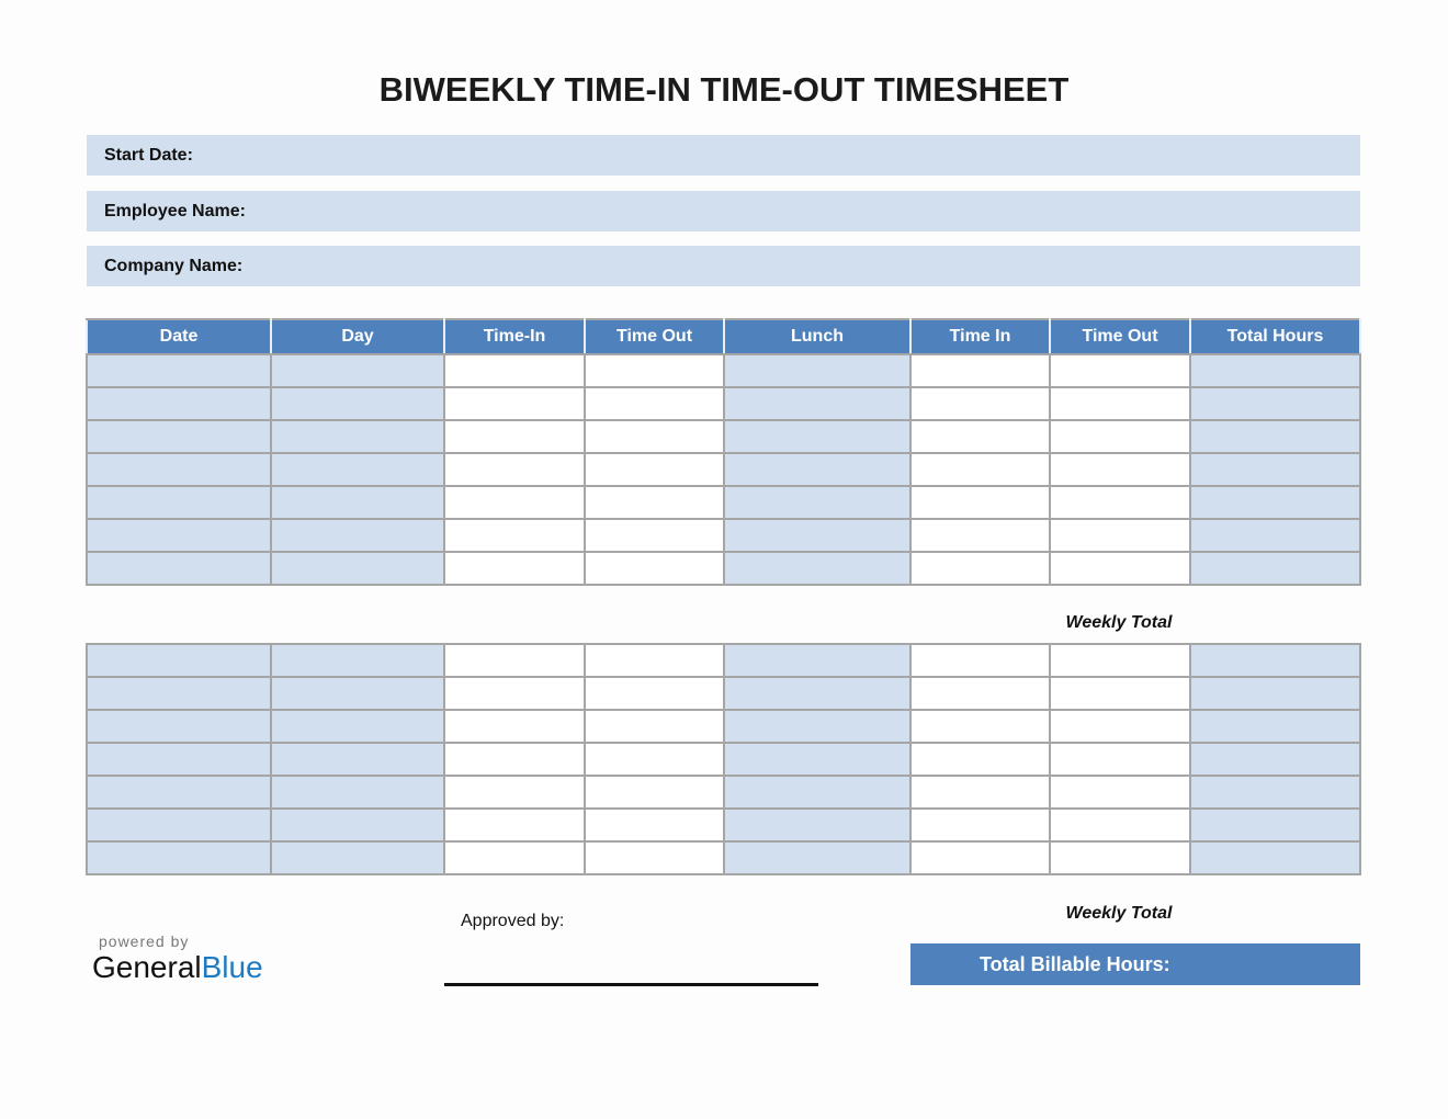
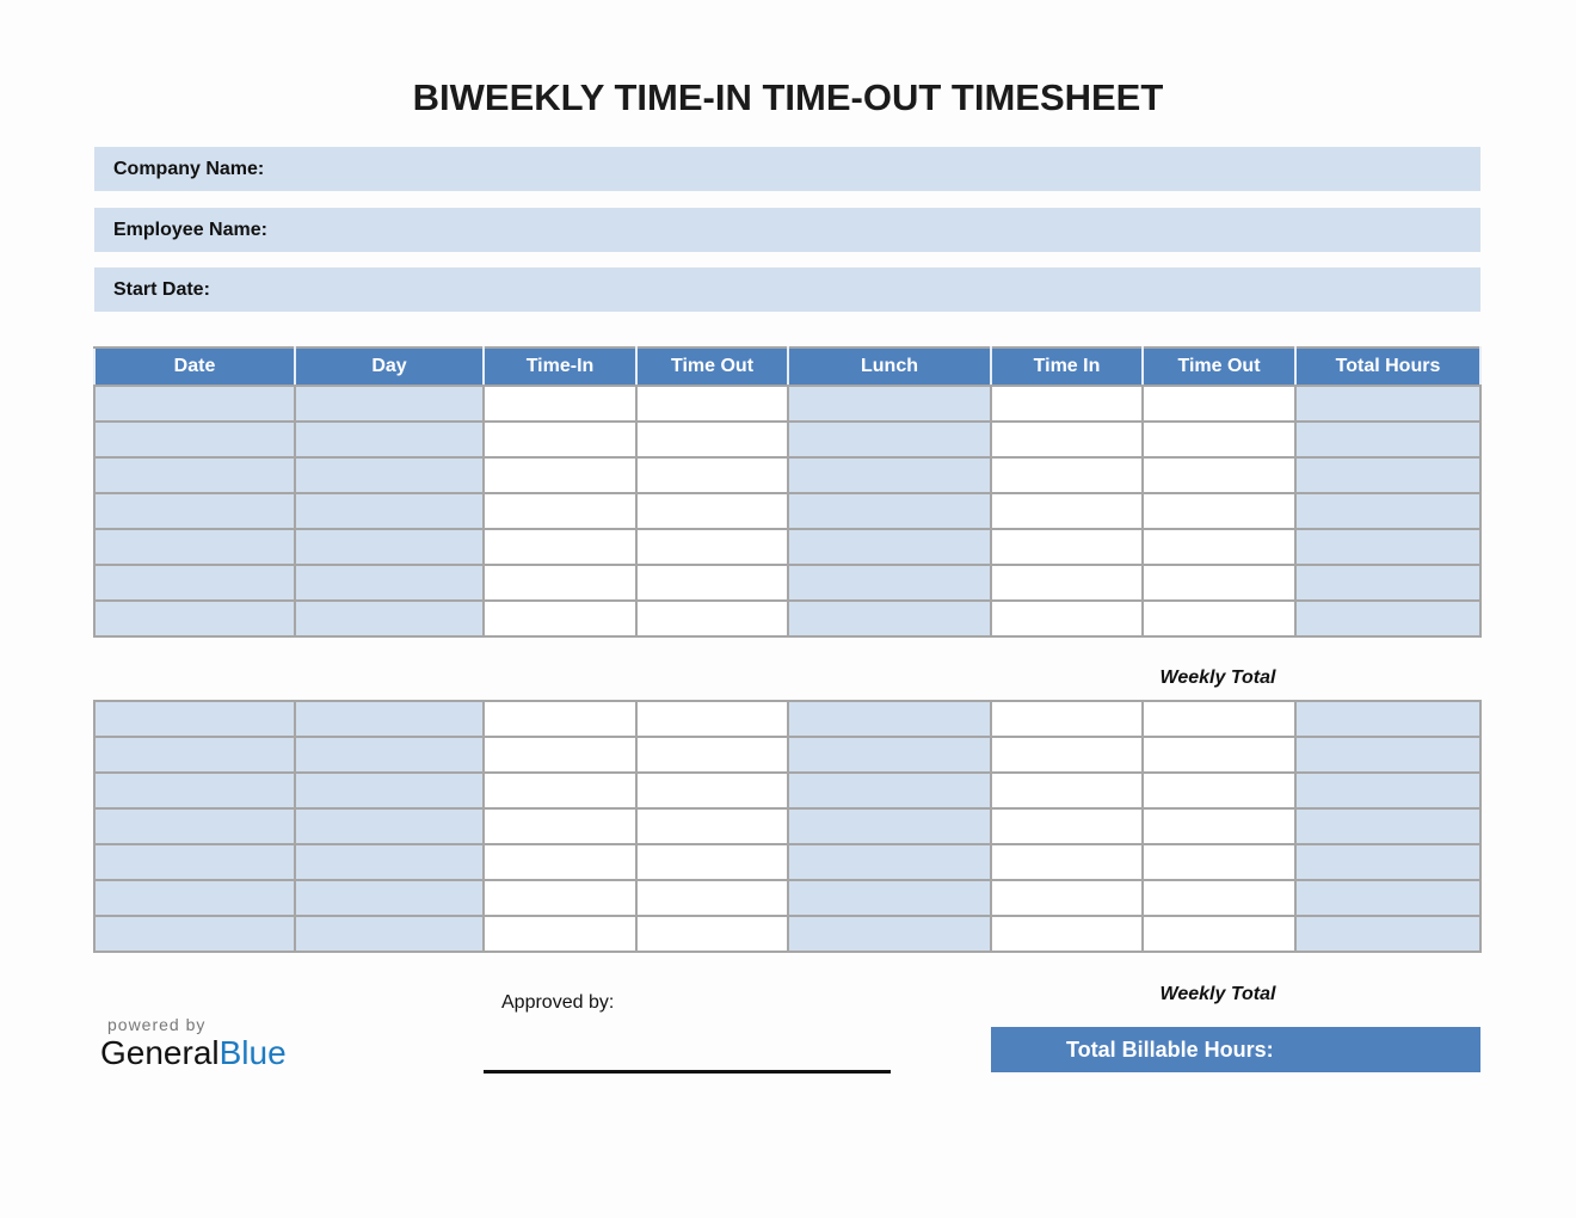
  BIWEEKLY TIME-IN TIME-OUT TIMESHEET
- Start Date:
+ Company Name:
  Employee Name:
- Company Name:
+ Start Date:
  Date	Day	Time-In	Time Out	Lunch	Time In	Time Out	Total Hours
  Weekly Total
  Weekly Total
  Approved by:
  Total Billable Hours:
  powered by
  GeneralBlue
